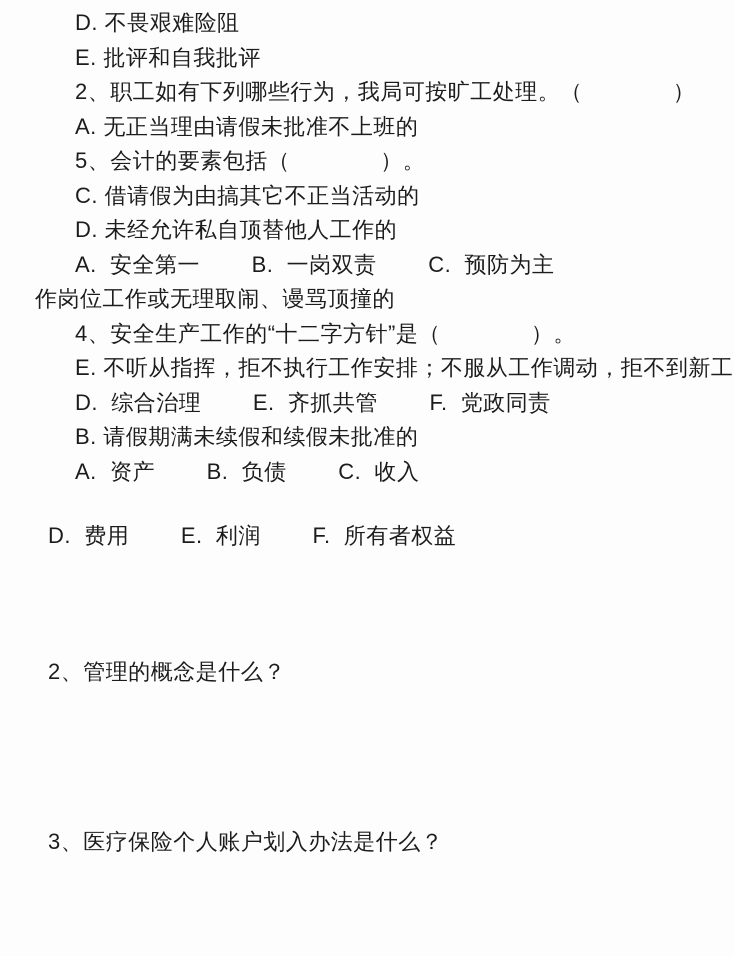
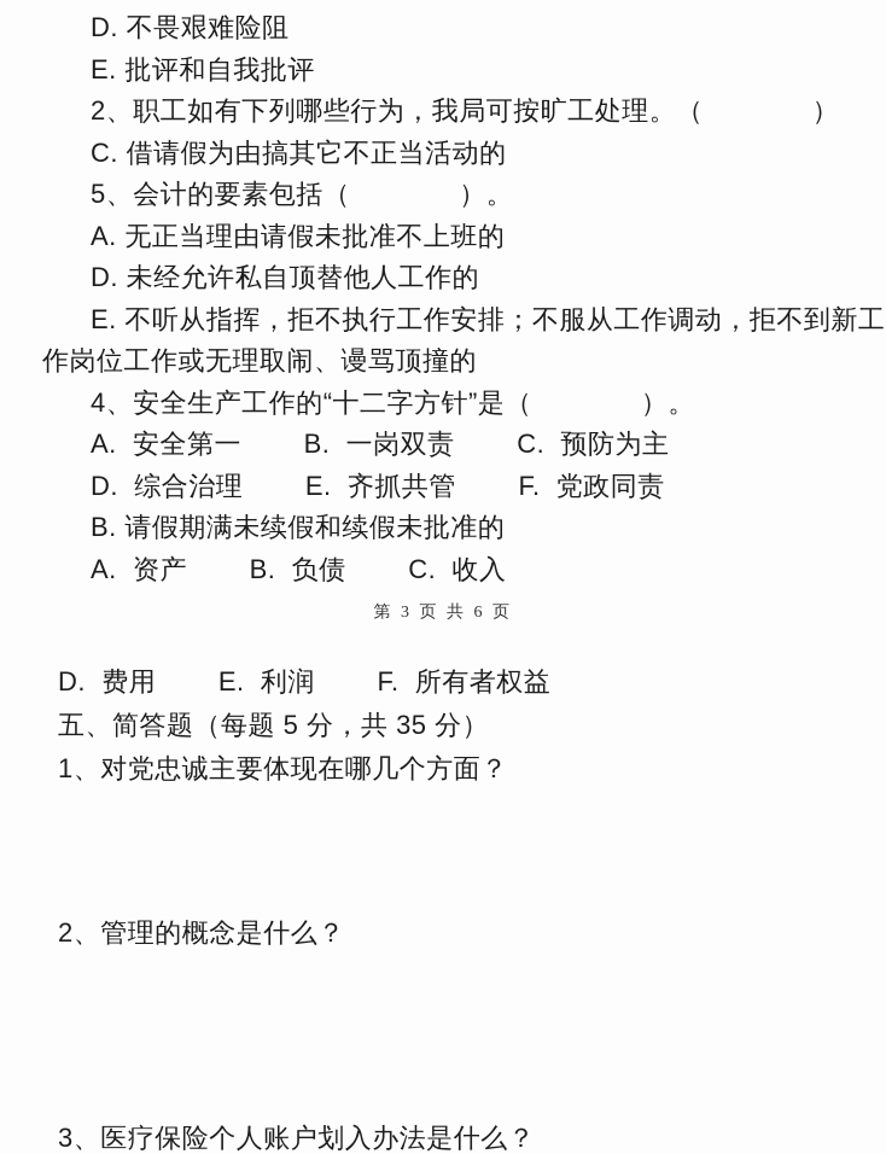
  D. 不畏艰难险阻
  E. 批评和自我批评
  2、职工如有下列哪些行为，我局可按旷工处理。（ ）
- A. 无正当理由请假未批准不上班的
+ C. 借请假为由搞其它不正当活动的
  5、会计的要素包括（ ）。
- C. 借请假为由搞其它不正当活动的
+ A. 无正当理由请假未批准不上班的
  D. 未经允许私自顶替他人工作的
- A. 安全第一 B. 一岗双责 C. 预防为主
+ E. 不听从指挥，拒不执行工作安排；不服从工作调动，拒不到新工
  作岗位工作或无理取闹、谩骂顶撞的
  4、安全生产工作的“十二字方针”是（ ）。
- E. 不听从指挥，拒不执行工作安排；不服从工作调动，拒不到新工
+ A. 安全第一 B. 一岗双责 C. 预防为主
  D. 综合治理 E. 齐抓共管 F. 党政同责
  B. 请假期满未续假和续假未批准的
  A. 资产 B. 负债 C. 收入
+ 第 3 页 共 6 页
  D. 费用 E. 利润 F. 所有者权益
+ 五、简答题（每题 5 分，共 35 分）
+ 1、对党忠诚主要体现在哪几个方面？
  2、管理的概念是什么？
  3、医疗保险个人账户划入办法是什么？
